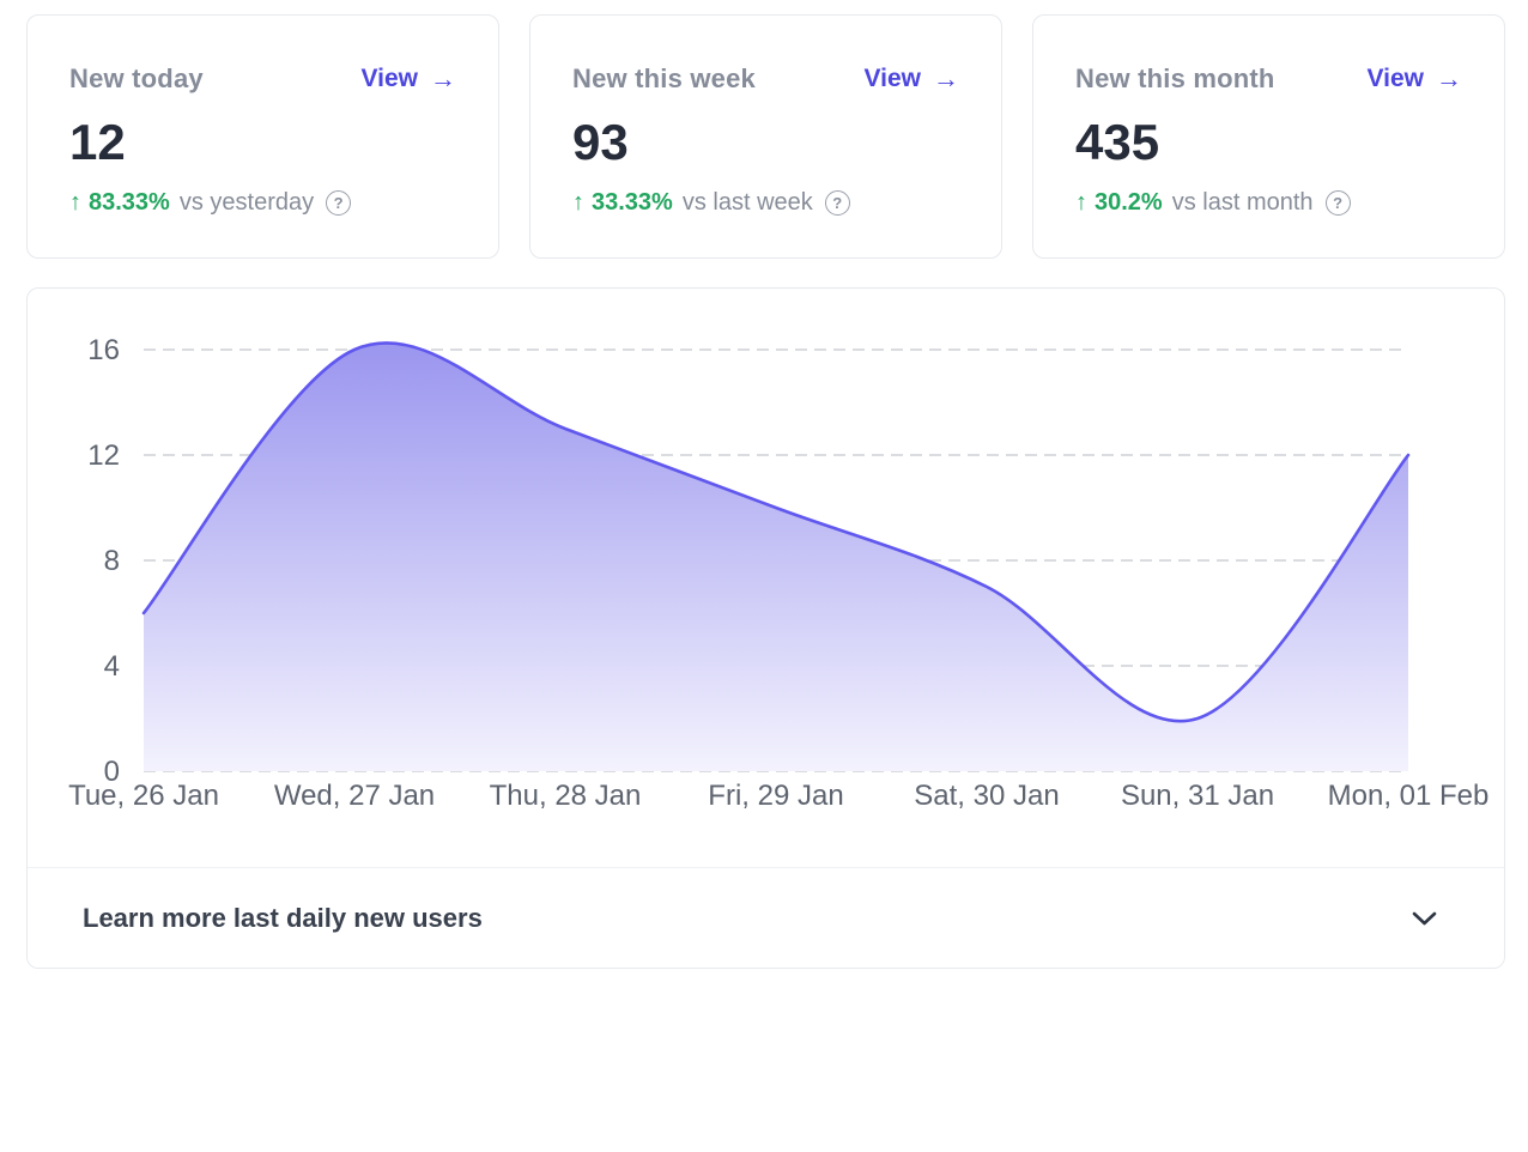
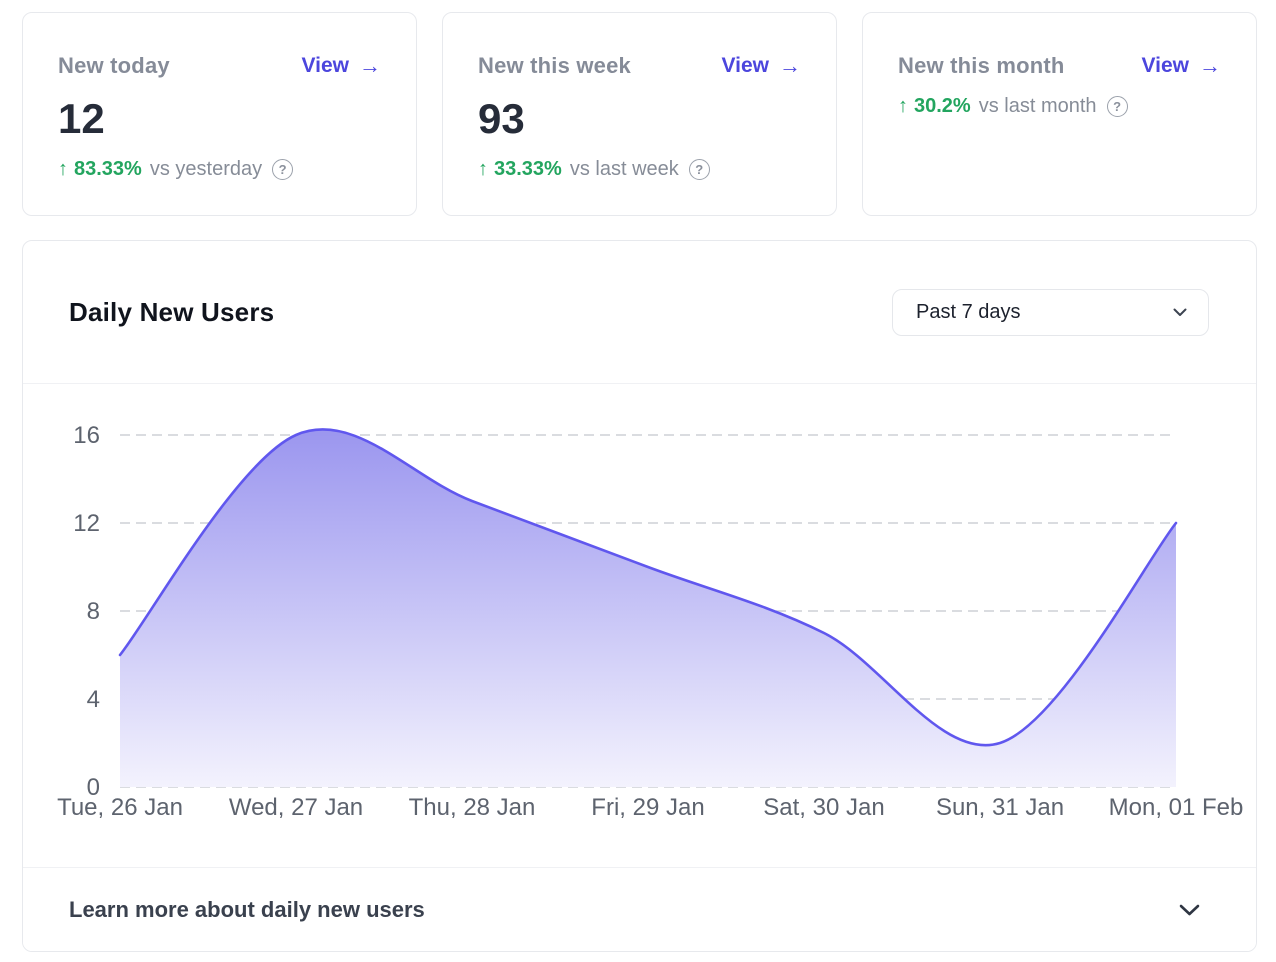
  New today
  View
  →
  12
  ↑
  83.33%
  vs yesterday
  ?
  New this week
  View
  →
  93
  ↑
  33.33%
  vs last week
  ?
  New this month
  View
  →
- 435
  ↑
  30.2%
  vs last month
  ?
+ Daily New Users
+ Past 7 days
  0
  4
  8
  12
  16
  Tue, 26 Jan
  Wed, 27 Jan
  Thu, 28 Jan
  Fri, 29 Jan
  Sat, 30 Jan
  Sun, 31 Jan
  Mon, 01 Feb
- Learn more last daily new users
+ Learn more about daily new users
